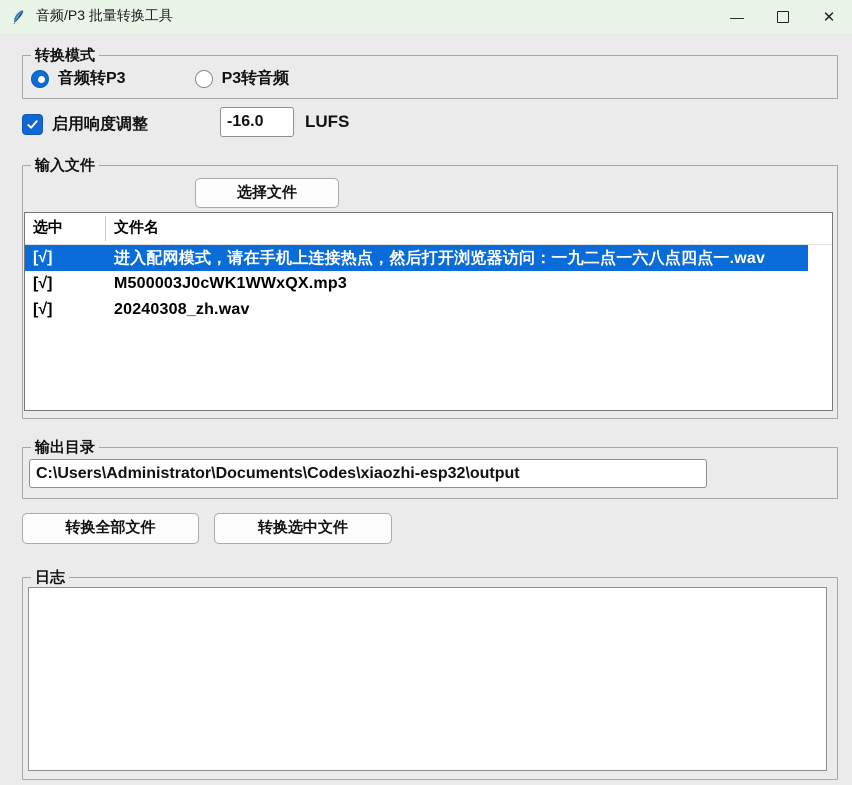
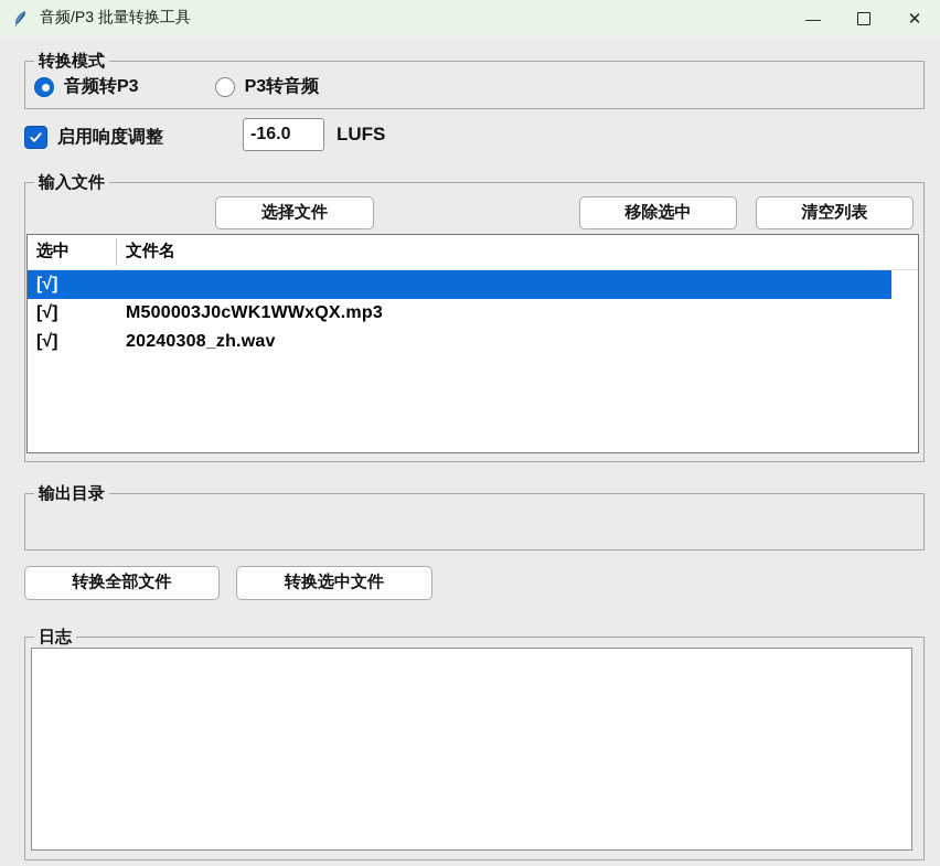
  音频/P3 批量转换工具
  —
  ✕
  转换模式
  音频转P3
  P3转音频
  启用响度调整
  -16.0
  LUFS
  输入文件
  选择文件
+ 移除选中
+ 清空列表
  选中
  文件名
  [√]
- 进入配网模式，请在手机上连接热点，然后打开浏览器访问：一九二点一六八点四点一.wav
  [√]
  M500003J0cWK1WWxQX.mp3
  [√]
  20240308_zh.wav
  输出目录
- C:\Users\Administrator\Documents\Codes\xiaozhi-esp32\output
  转换全部文件
  转换选中文件
  日志
